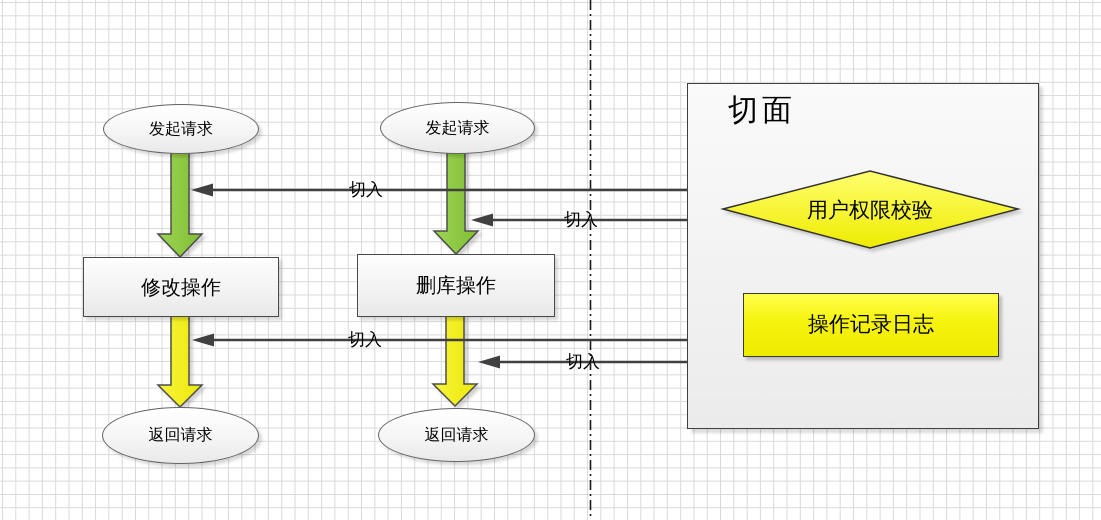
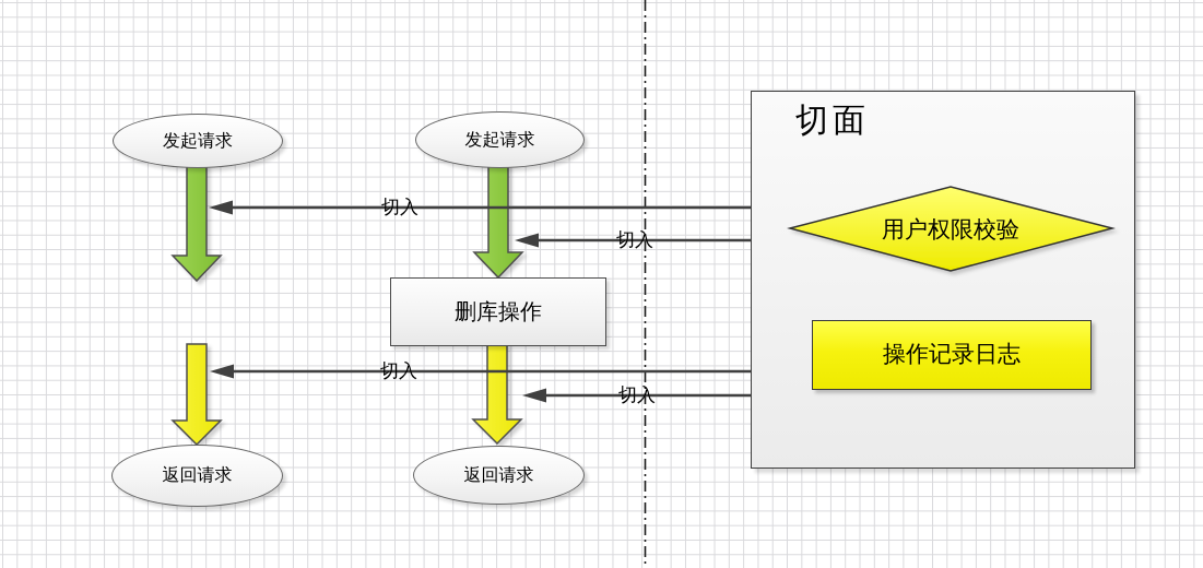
  发起请求
- 修改操作
  返回请求
  发起请求
  删库操作
  返回请求
  切面
  用户权限校验
  操作记录日志
  切入
  切入
  切入
  切入
